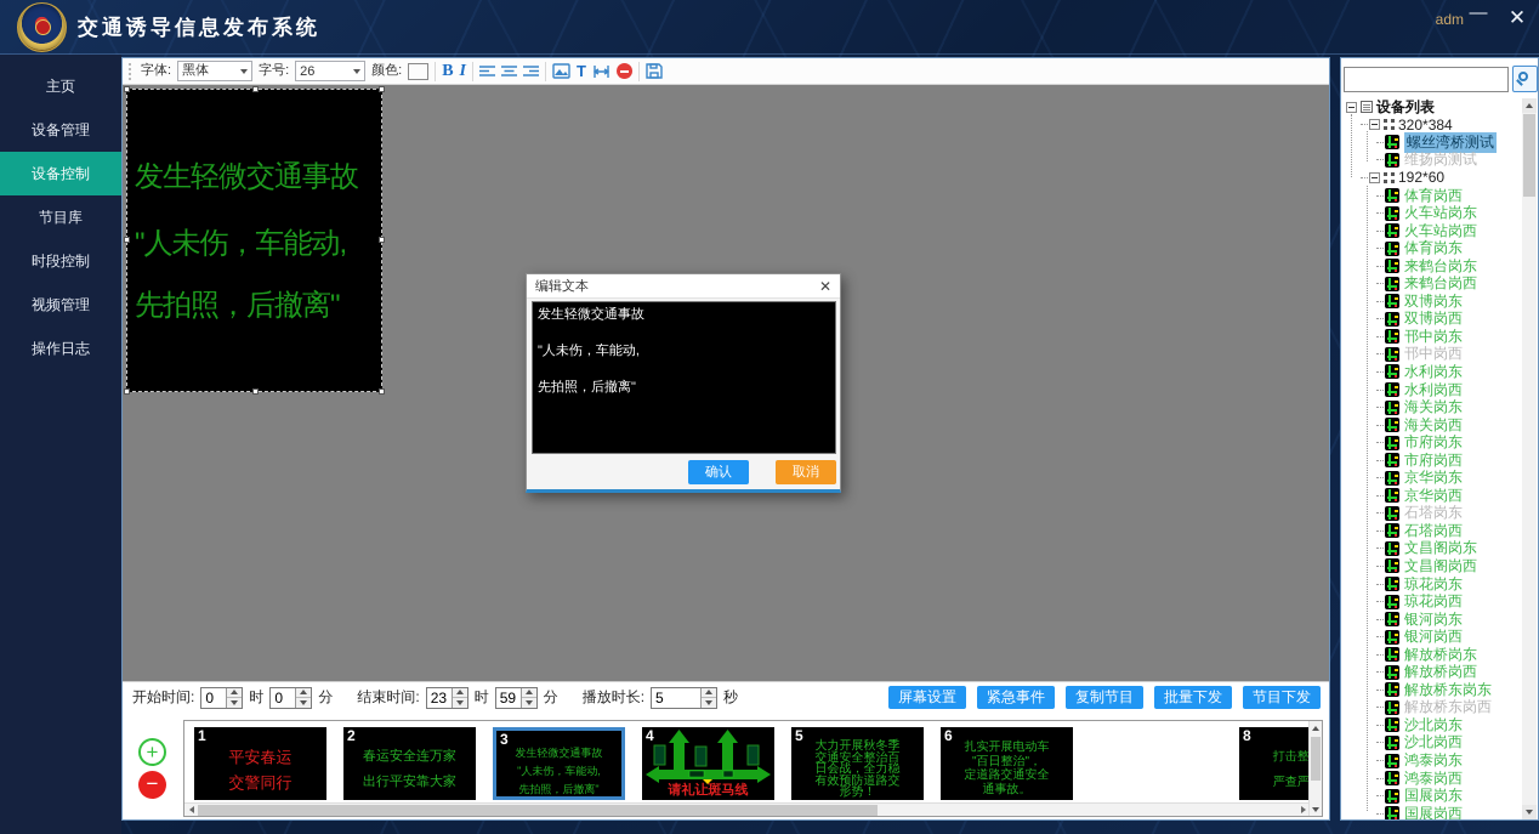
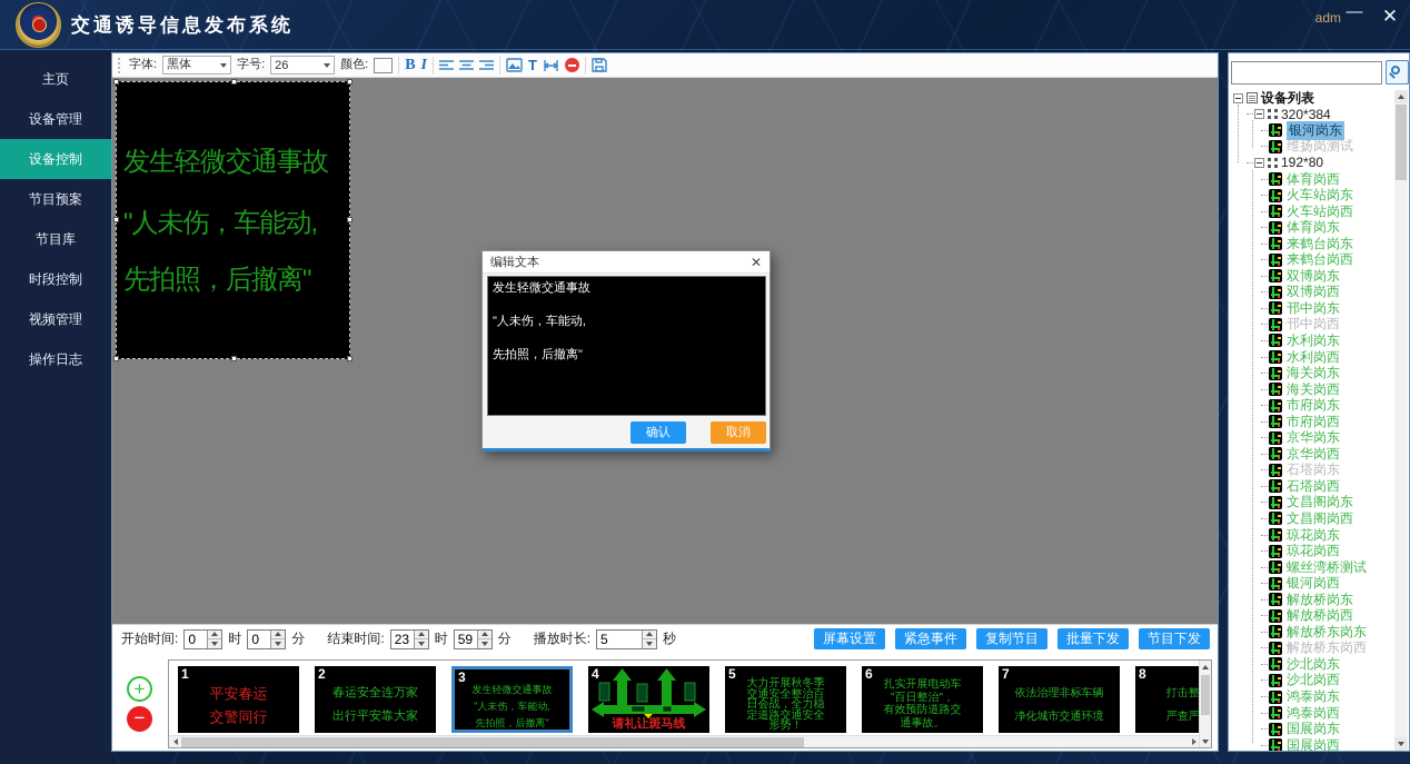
  交通诱导信息发布系统
  adm
  —
  ✕
  主页
  设备管理
  设备控制
+ 节目预案
  节目库
  时段控制
  视频管理
  操作日志
  字体:
  黑体
  字号:
  26
  颜色:
  B
  I
  T
  发生轻微交通事故
  "人未伤，车能动,
  先拍照，后撤离"
  编辑文本
  ✕
  发生轻微交通事故
  "人未伤，车能动,
  先拍照，后撤离"
  确认
  取消
  开始时间:
  0
  时
  0
  分
  结束时间:
  23
  时
  59
  分
  播放时长:
  5
  秒
  屏幕设置
  紧急事件
  复制节目
  批量下发
  节目下发
  +
  −
  平安春运
  交警同行
  1
  春运安全连万家
  出行平安靠大家
  2
  发生轻微交通事故
  "人未伤，车能动,
  先拍照，后撤离"
  3
  请礼让斑马线
  4
  大力开展秋冬季
  交通安全整治百
  日会战，全力稳
- 有效预防道路交
+ 定道路交通安全
  形势！
  5
  扎实开展电动车
  "百日整治"，
- 定道路交通安全
+ 有效预防道路交
  通事故。
  6
+ 依法治理非标车辆
+ 净化城市交通环境
+ 7
  8
  设备列表
  320*384
- 螺丝湾桥测试
+ 银河岗东
  维扬岗测试
- 192*60
+ 192*80
  体育岗西
  火车站岗东
  火车站岗西
  体育岗东
  来鹤台岗东
  来鹤台岗西
  双博岗东
  双博岗西
  邗中岗东
  邗中岗西
  水利岗东
  水利岗西
  海关岗东
  海关岗西
  市府岗东
  市府岗西
  京华岗东
  京华岗西
  石塔岗东
  石塔岗西
  文昌阁岗东
  文昌阁岗西
  琼花岗东
  琼花岗西
- 银河岗东
+ 螺丝湾桥测试
  银河岗西
  解放桥岗东
  解放桥岗西
  解放桥东岗东
  解放桥东岗西
  沙北岗东
  沙北岗西
  鸿泰岗东
  鸿泰岗西
  国展岗东
  国展岗西
